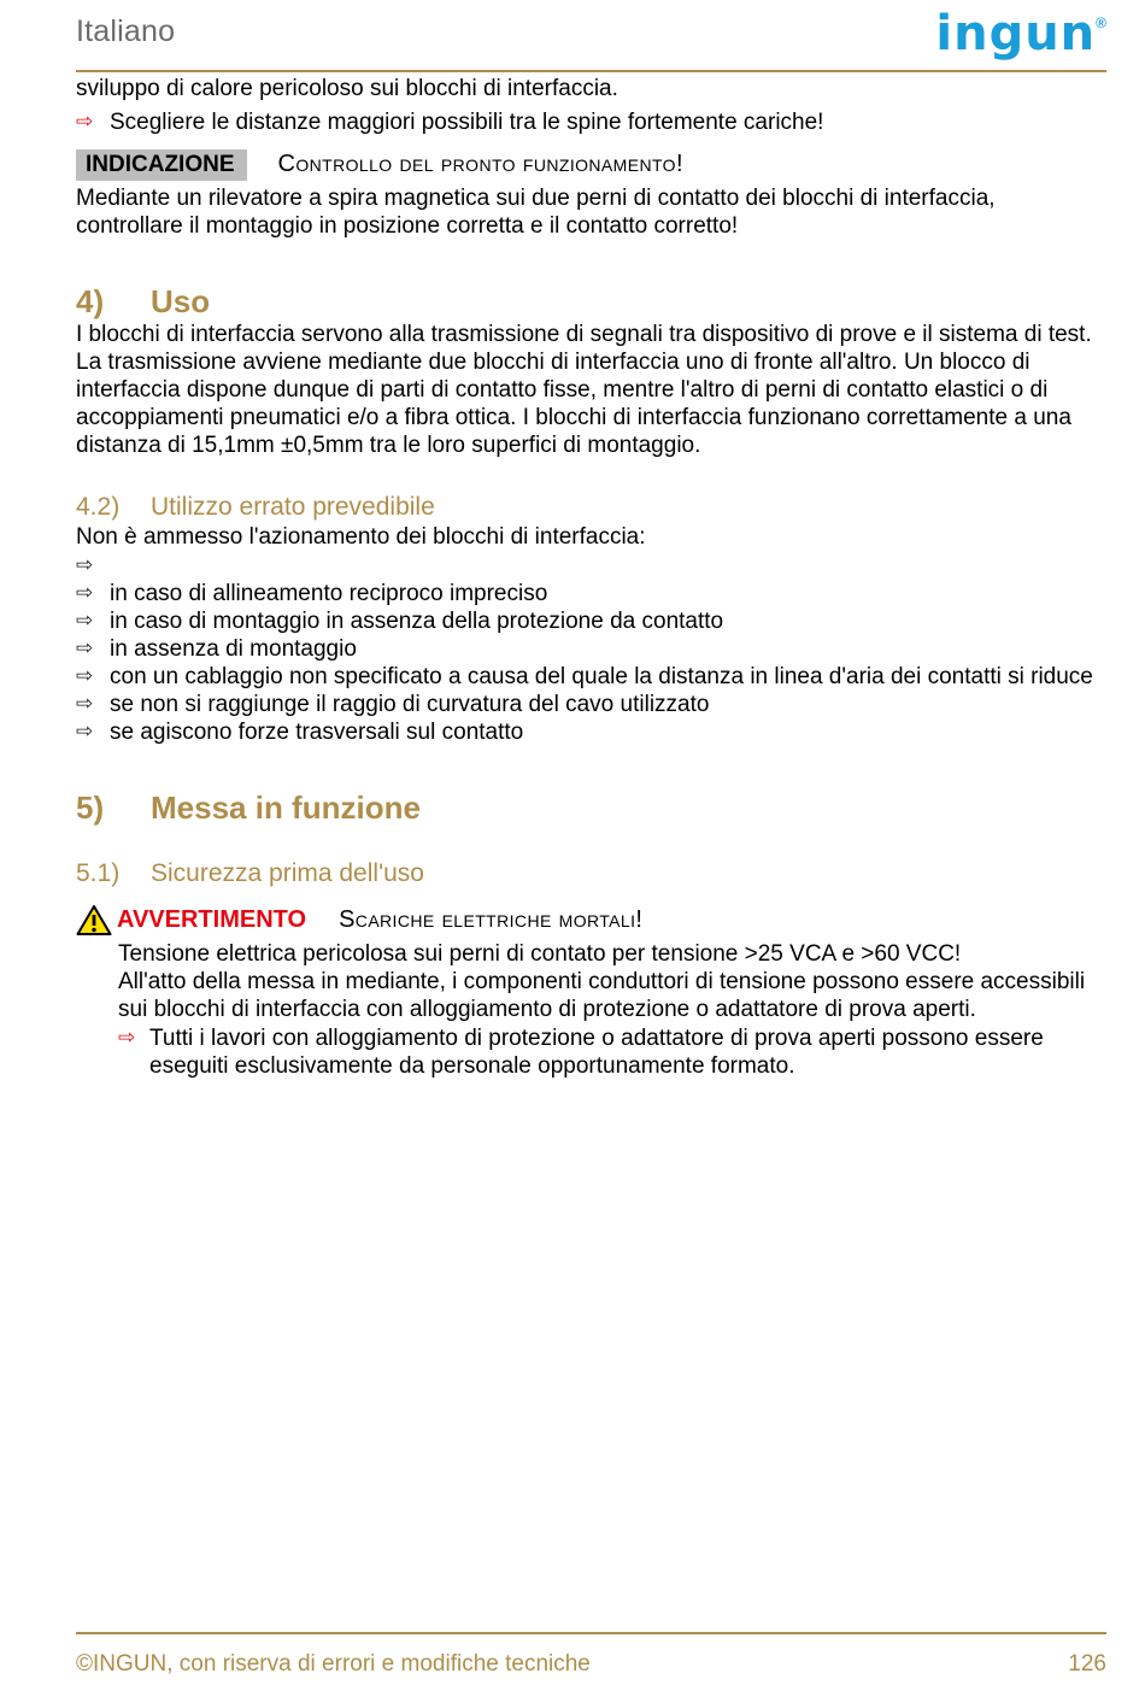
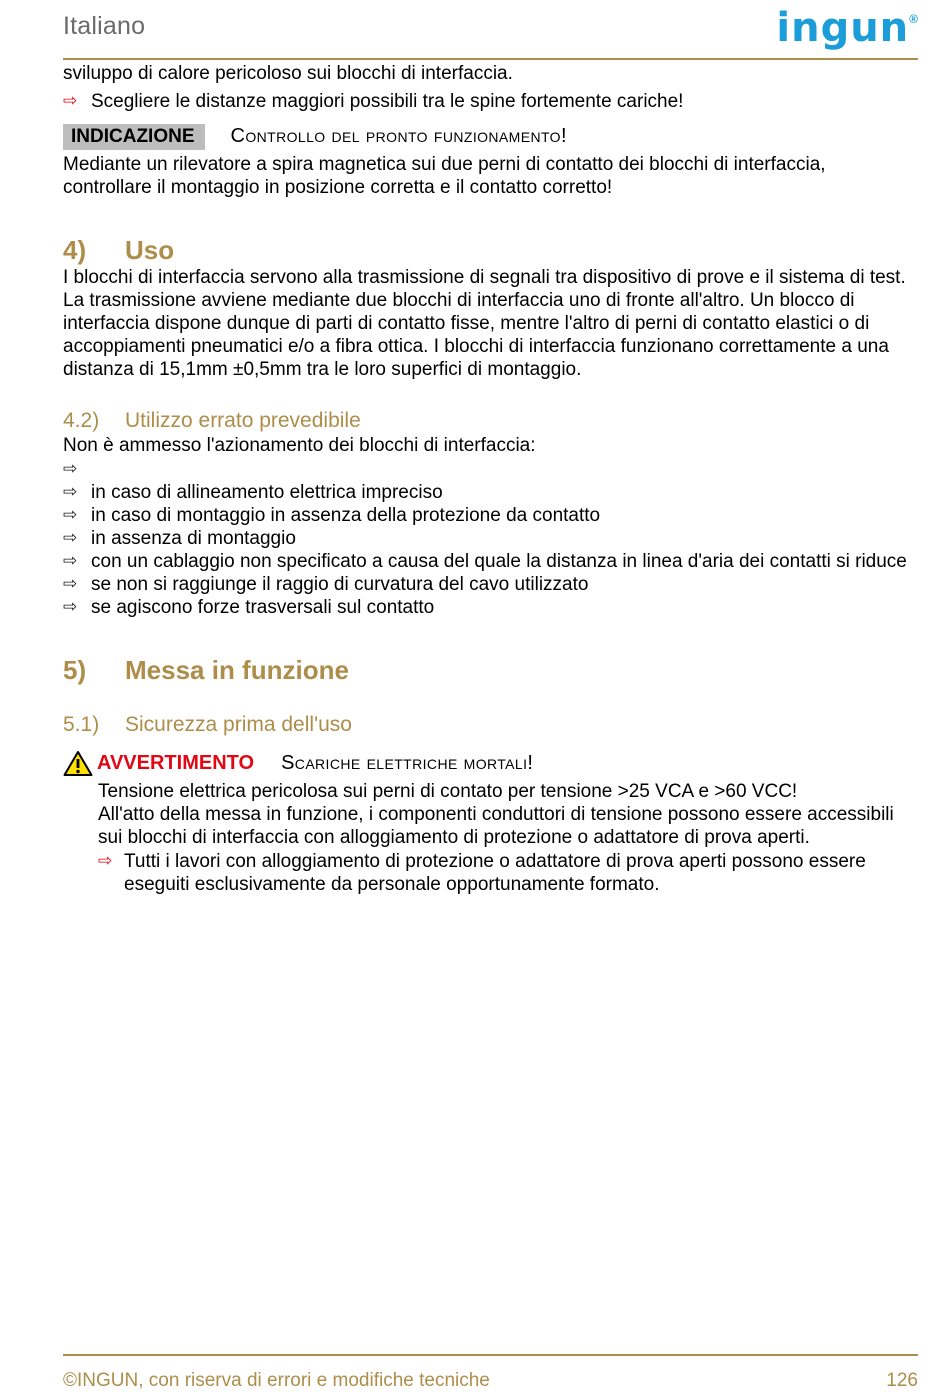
  Italiano
  ingun®
  sviluppo di calore pericoloso sui blocchi di interfaccia.
  ⇨
  Scegliere le distanze maggiori possibili tra le spine fortemente cariche!
  INDICAZIONE
  Controllo del pronto funzionamento!
  Mediante un rilevatore a spira magnetica sui due perni di contatto dei blocchi di interfaccia, controllare il montaggio in posizione corretta e il contatto corretto!
  4)
  Uso
  I blocchi di interfaccia servono alla trasmissione di segnali tra dispositivo di prove e il sistema di test. La trasmissione avviene mediante due blocchi di interfaccia uno di fronte all'altro. Un blocco di interfaccia dispone dunque di parti di contatto fisse, mentre l'altro di perni di contatto elastici o di accoppiamenti pneumatici e/o a fibra ottica. I blocchi di interfaccia funzionano correttamente a una distanza di 15,1mm ±0,5mm tra le loro superfici di montaggio.
  4.2)
  Utilizzo errato prevedibile
  Non è ammesso l'azionamento dei blocchi di interfaccia:
  ⇨
  ⇨
- in caso di allineamento reciproco impreciso
+ in caso di allineamento elettrica impreciso
  ⇨
  in caso di montaggio in assenza della protezione da contatto
  ⇨
  in assenza di montaggio
  ⇨
  con un cablaggio non specificato a causa del quale la distanza in linea d'aria dei contatti si riduce
  ⇨
  se non si raggiunge il raggio di curvatura del cavo utilizzato
  ⇨
  se agiscono forze trasversali sul contatto
  5)
  Messa in funzione
  5.1)
  Sicurezza prima dell'uso
  AVVERTIMENTO
  Scariche elettriche mortali!
  Tensione elettrica pericolosa sui perni di contato per tensione >25 VCA e >60 VCC!
- All'atto della messa in mediante, i componenti conduttori di tensione possono essere accessibili sui blocchi di interfaccia con alloggiamento di protezione o adattatore di prova aperti.
+ All'atto della messa in funzione, i componenti conduttori di tensione possono essere accessibili sui blocchi di interfaccia con alloggiamento di protezione o adattatore di prova aperti.
  ⇨
  Tutti i lavori con alloggiamento di protezione o adattatore di prova aperti possono essere eseguiti esclusivamente da personale opportunamente formato.
  ©INGUN, con riserva di errori e modifiche tecniche
  126
